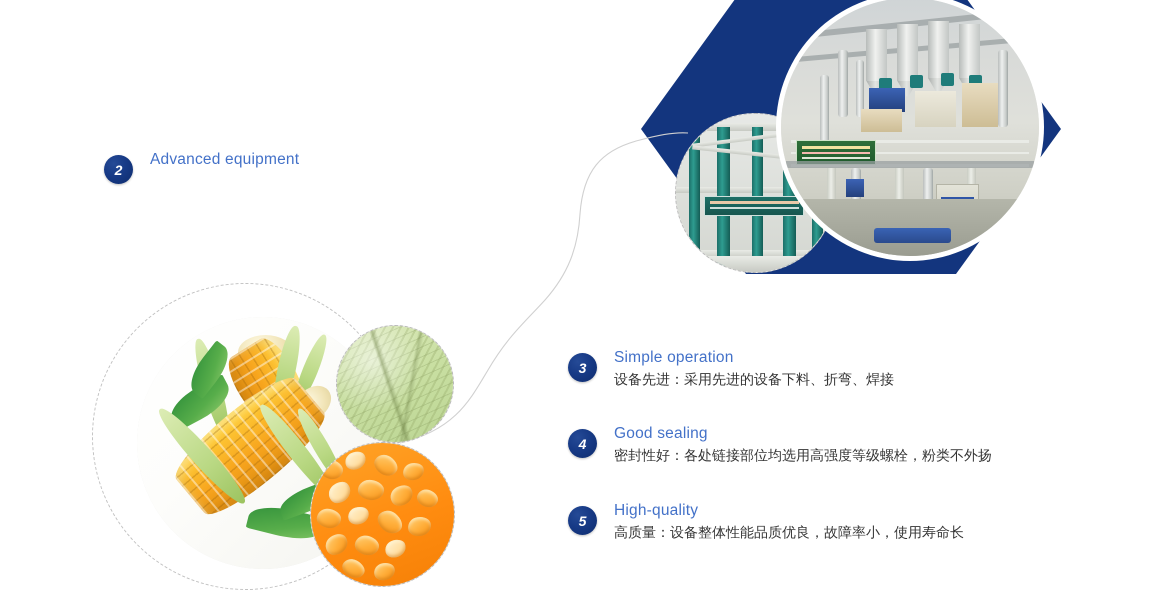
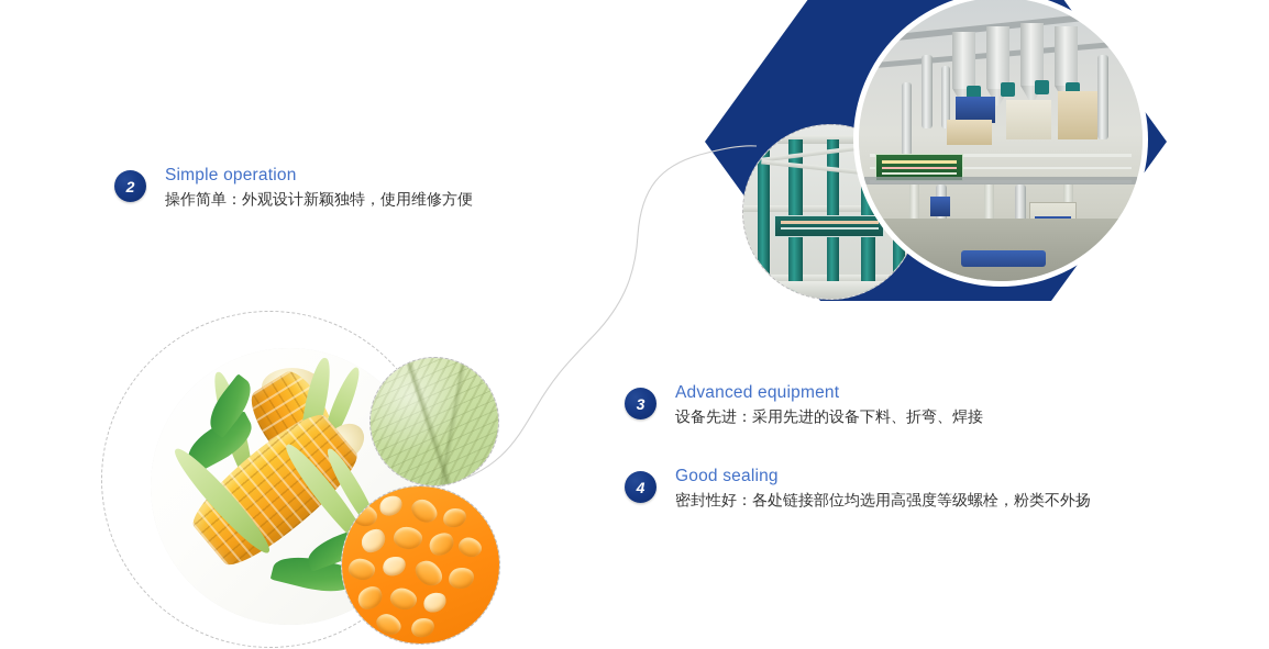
  2
- Advanced equipment
+ Simple operation
+ 操作简单：外观设计新颖独特，使用维修方便
  3
- Simple operation
+ Advanced equipment
  设备先进：采用先进的设备下料、折弯、焊接
  4
  Good sealing
  密封性好：各处链接部位均选用高强度等级螺栓，粉类不外扬
- 5
- High-quality
- 高质量：设备整体性能品质优良，故障率小，使用寿命长
